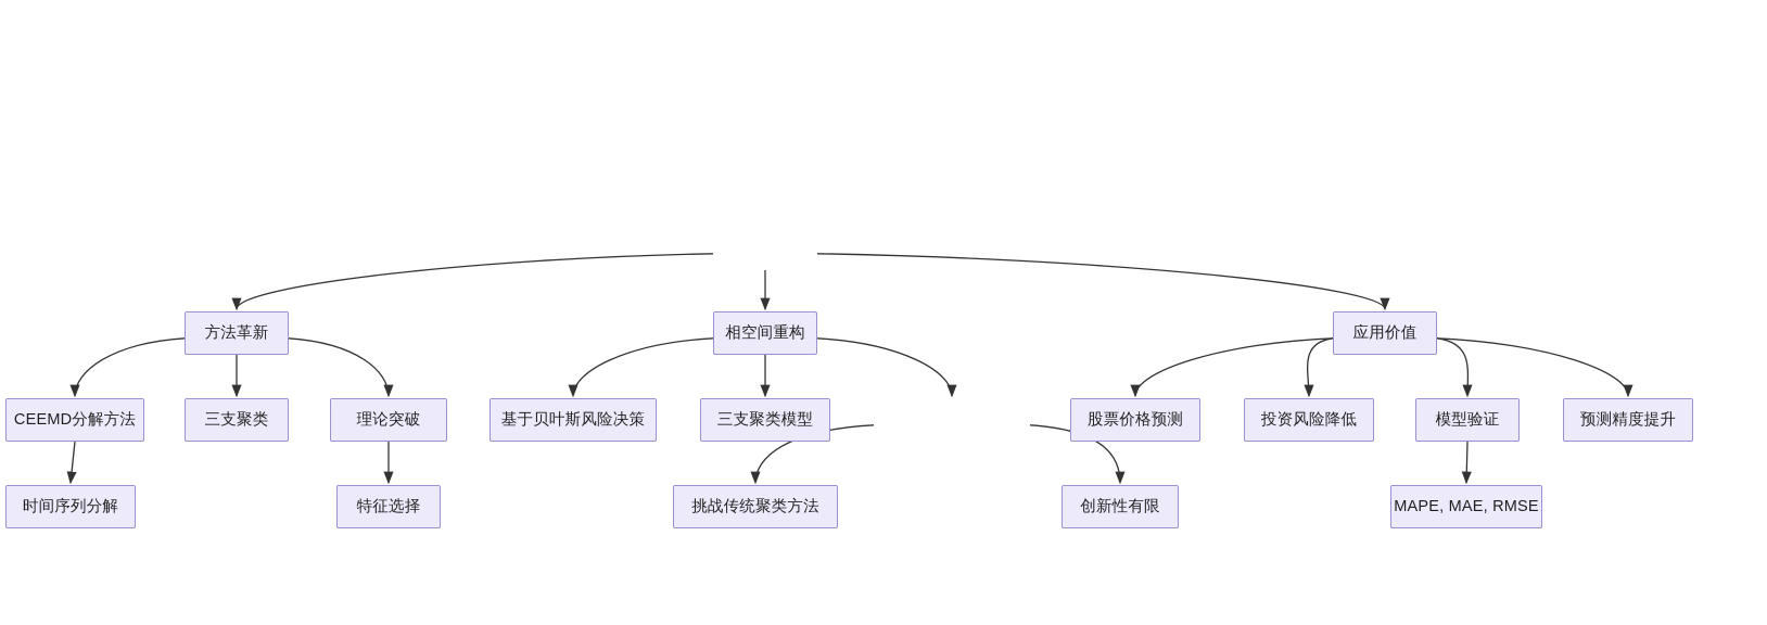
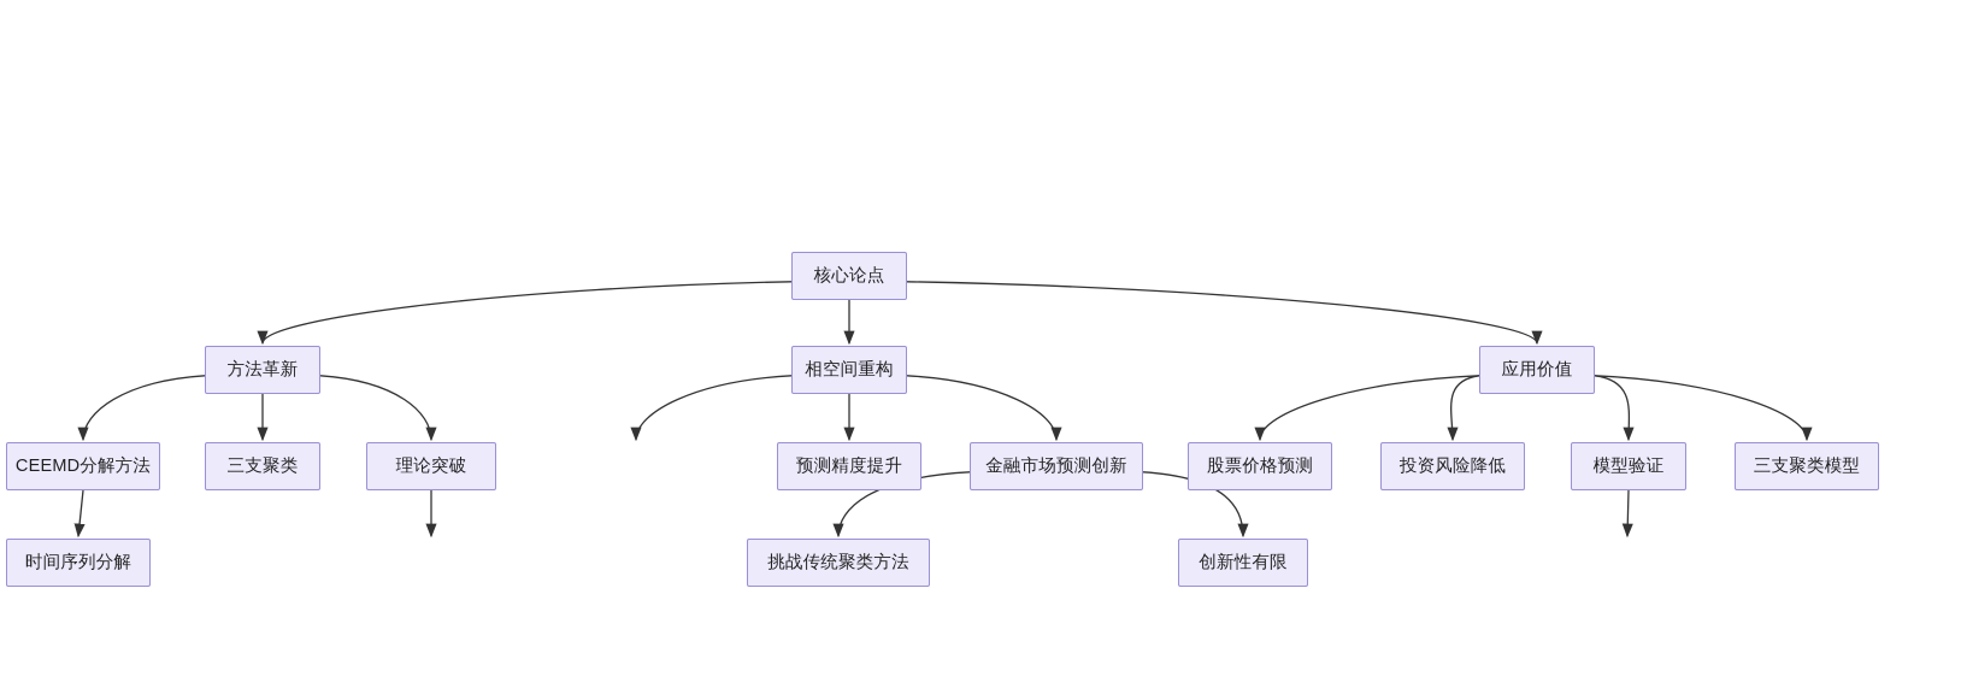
+ 核心论点
  方法革新
  相空间重构
  应用价值
  CEEMD分解方法
  三支聚类
  理论突破
- 基于贝叶斯风险决策
- 三支聚类模型
+ 预测精度提升
+ 金融市场预测创新
  股票价格预测
  投资风险降低
  模型验证
- 预测精度提升
+ 三支聚类模型
  时间序列分解
- 特征选择
  挑战传统聚类方法
  创新性有限
- MAPE, MAE, RMSE
